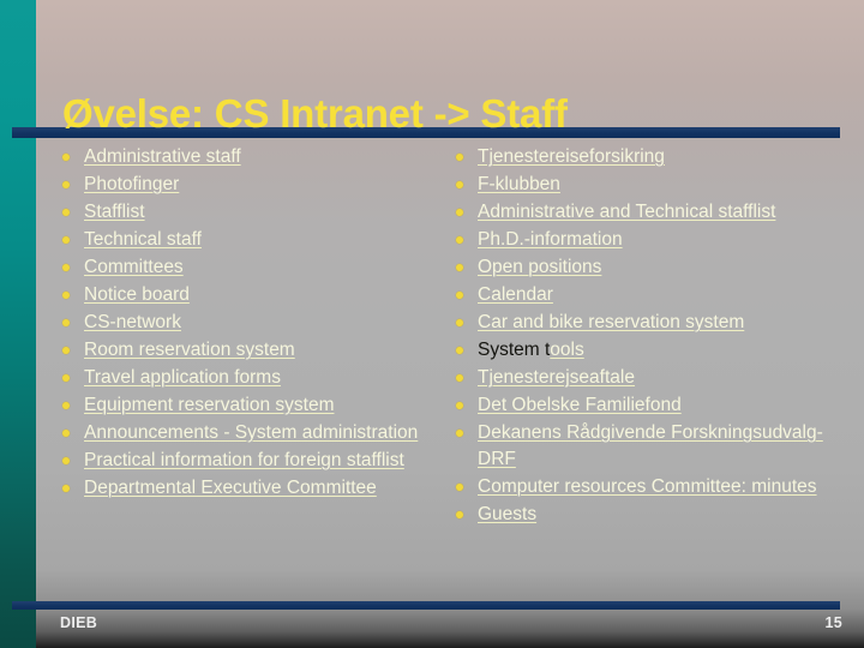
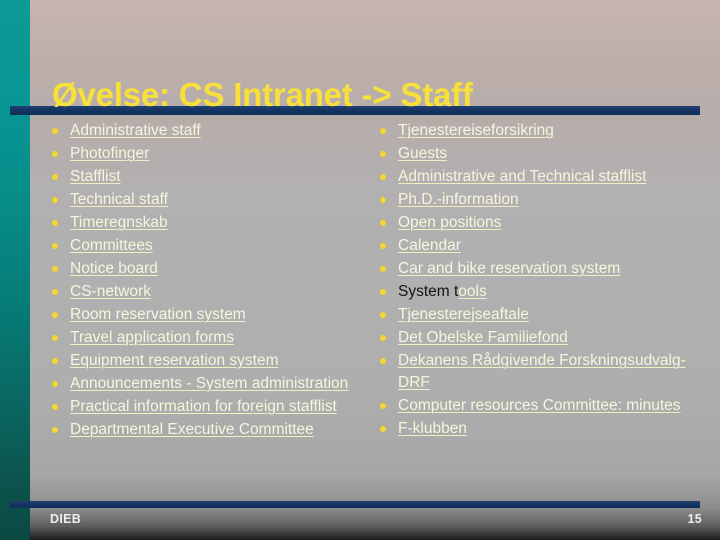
  Øvelse: CS Intranet -> Staff
  Administrative staff
  Photofinger
  Stafflist
  Technical staff
+ Timeregnskab
  Committees
  Notice board
  CS-network
  Room reservation system
  Travel application forms
  Equipment reservation system
  Announcements - System administration
  Practical information for foreign stafflist
  Departmental Executive Committee
  Tjenestereiseforsikring
- F-klubben
+ Guests
  Administrative and Technical stafflist
  Ph.D.-information
  Open positions
  Calendar
  Car and bike reservation system
  System tools
  Tjenesterejseaftale
  Det Obelske Familiefond
  Dekanens Rådgivende Forskningsudvalg-DRF
  Computer resources Committee: minutes
- Guests
+ F-klubben
  DIEB
  15
